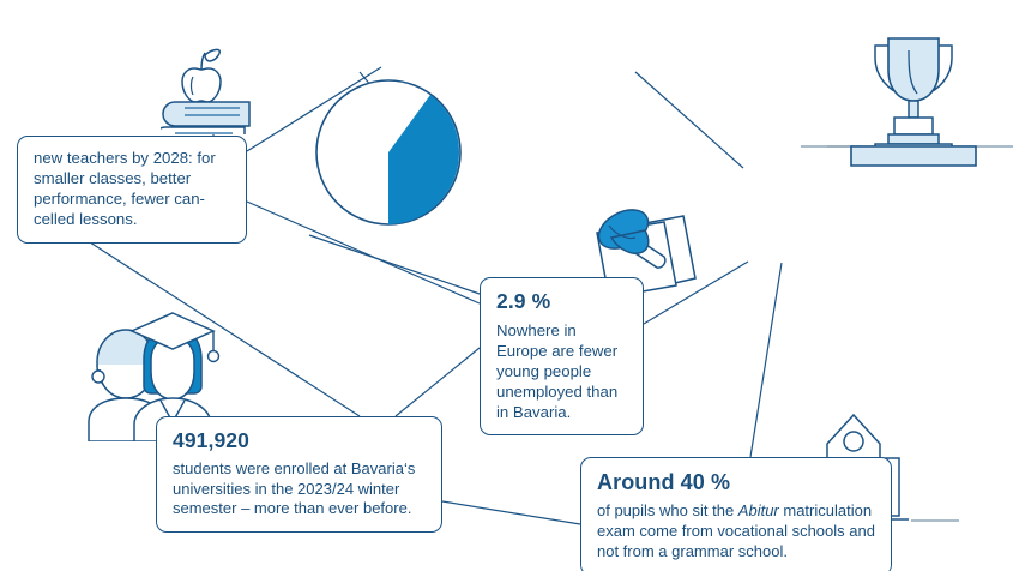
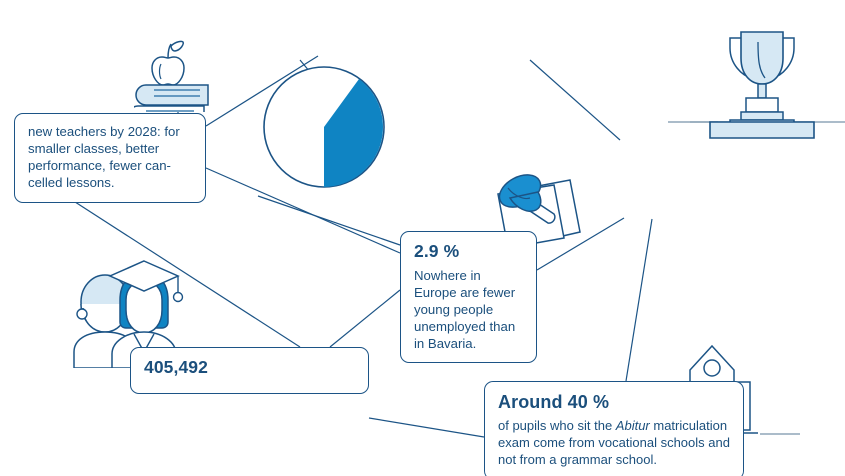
  new teachers by 2028: for smaller classes, better performance, fewer can­celled lessons.
  2.9 %
  Nowhere in Europe are fewer young people unemployed than in Bavaria.
- 491,920
+ 405,492
- students were enrolled at Bavaria‘s universities in the 2023/24 winter semester – more than ever before.
  Around 40 %
  of pupils who sit the Abitur matriculation exam come from vocational schools and not from a grammar school.
